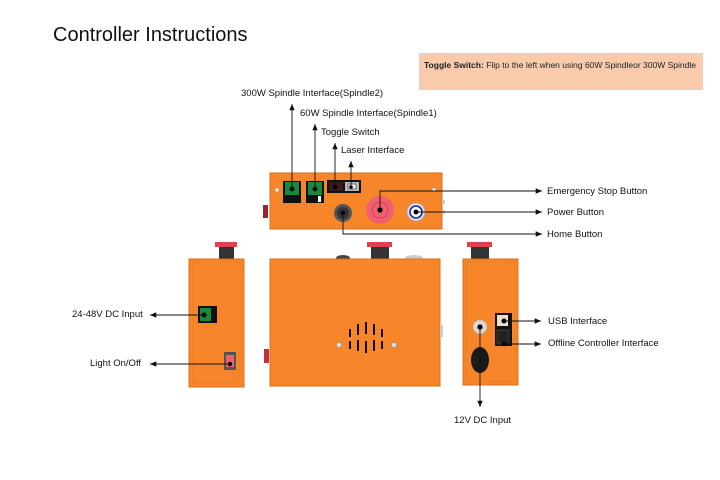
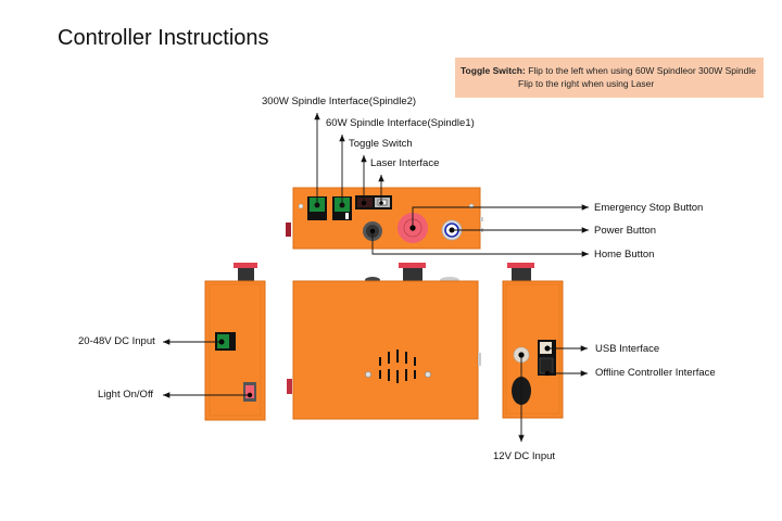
  Controller Instructions
  Toggle Switch: Flip to the left when using 60W Spindleor 300W Spindle
+ Flip to the right when using Laser
  300W Spindle Interface(Spindle2)
  60W Spindle Interface(Spindle1)
  Toggle Switch
  Laser Interface
  Emergency Stop Button
  Power Button
  Home Button
- 24-48V DC Input
+ 20-48V DC Input
  Light On/Off
  USB Interface
  Offline Controller Interface
  12V DC Input
